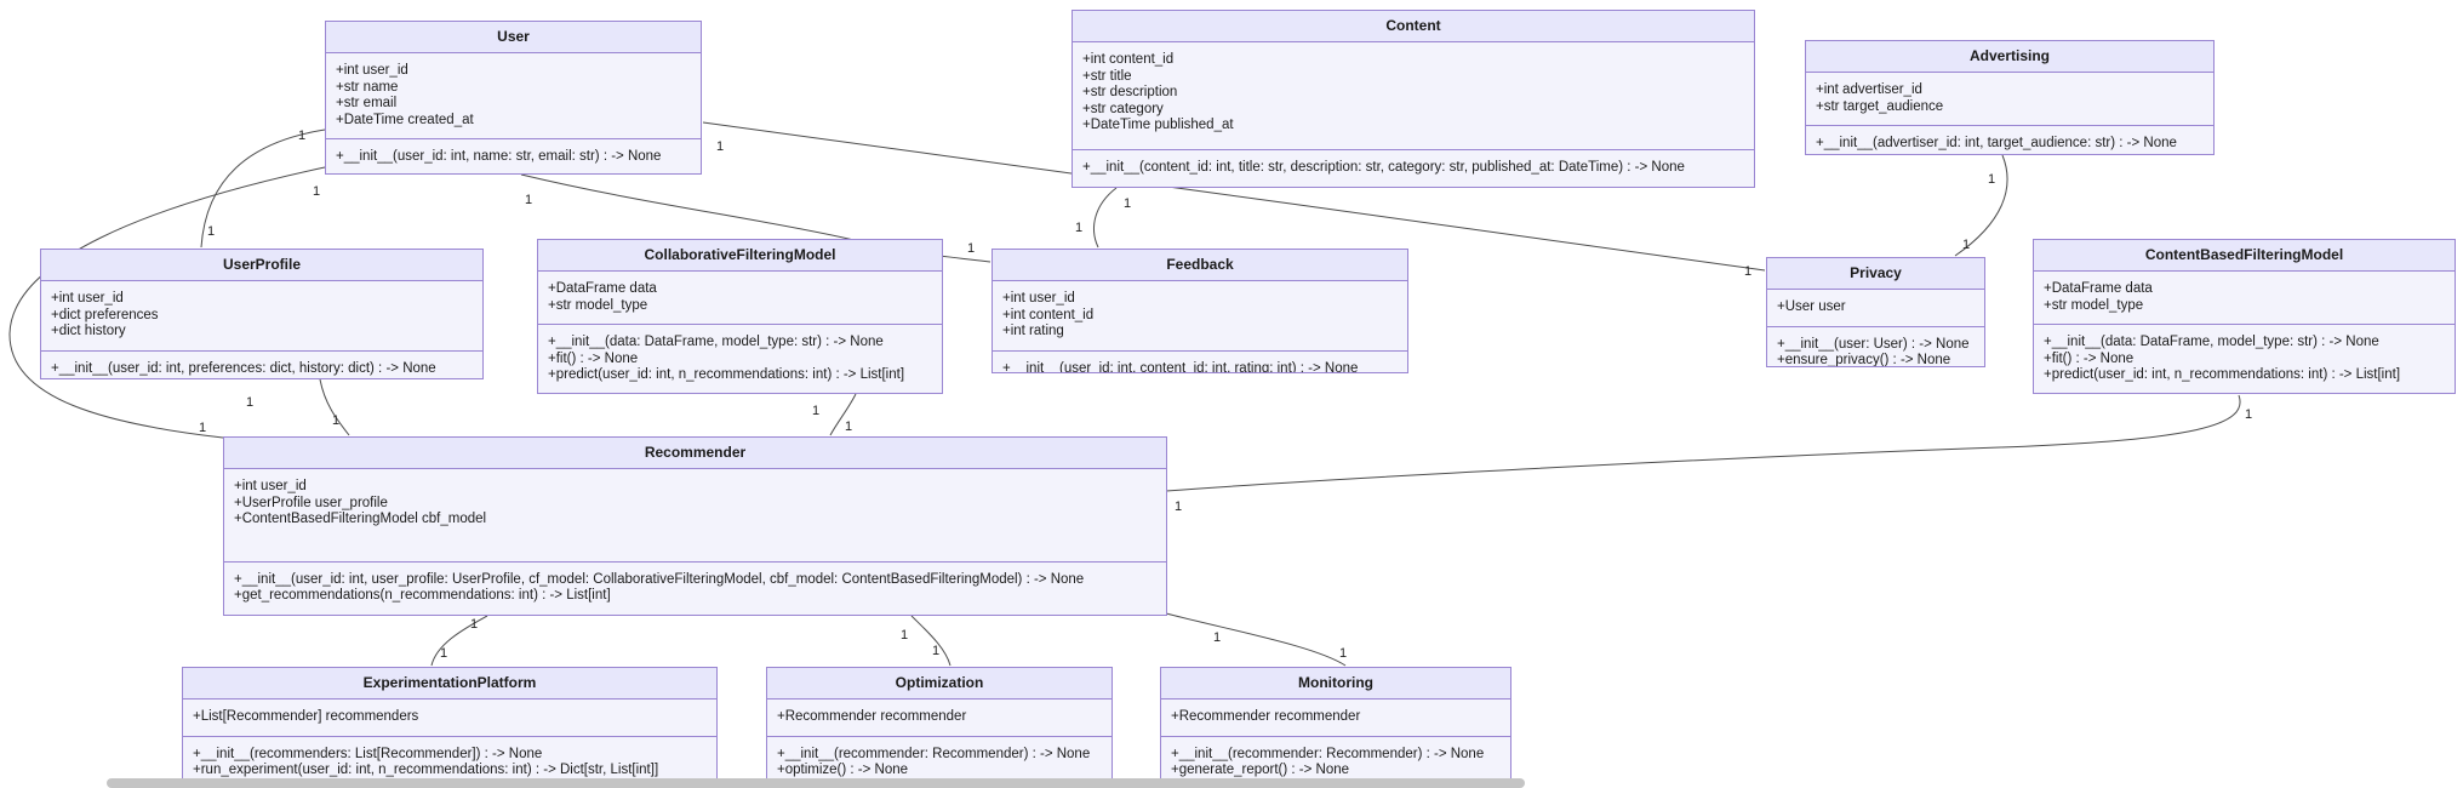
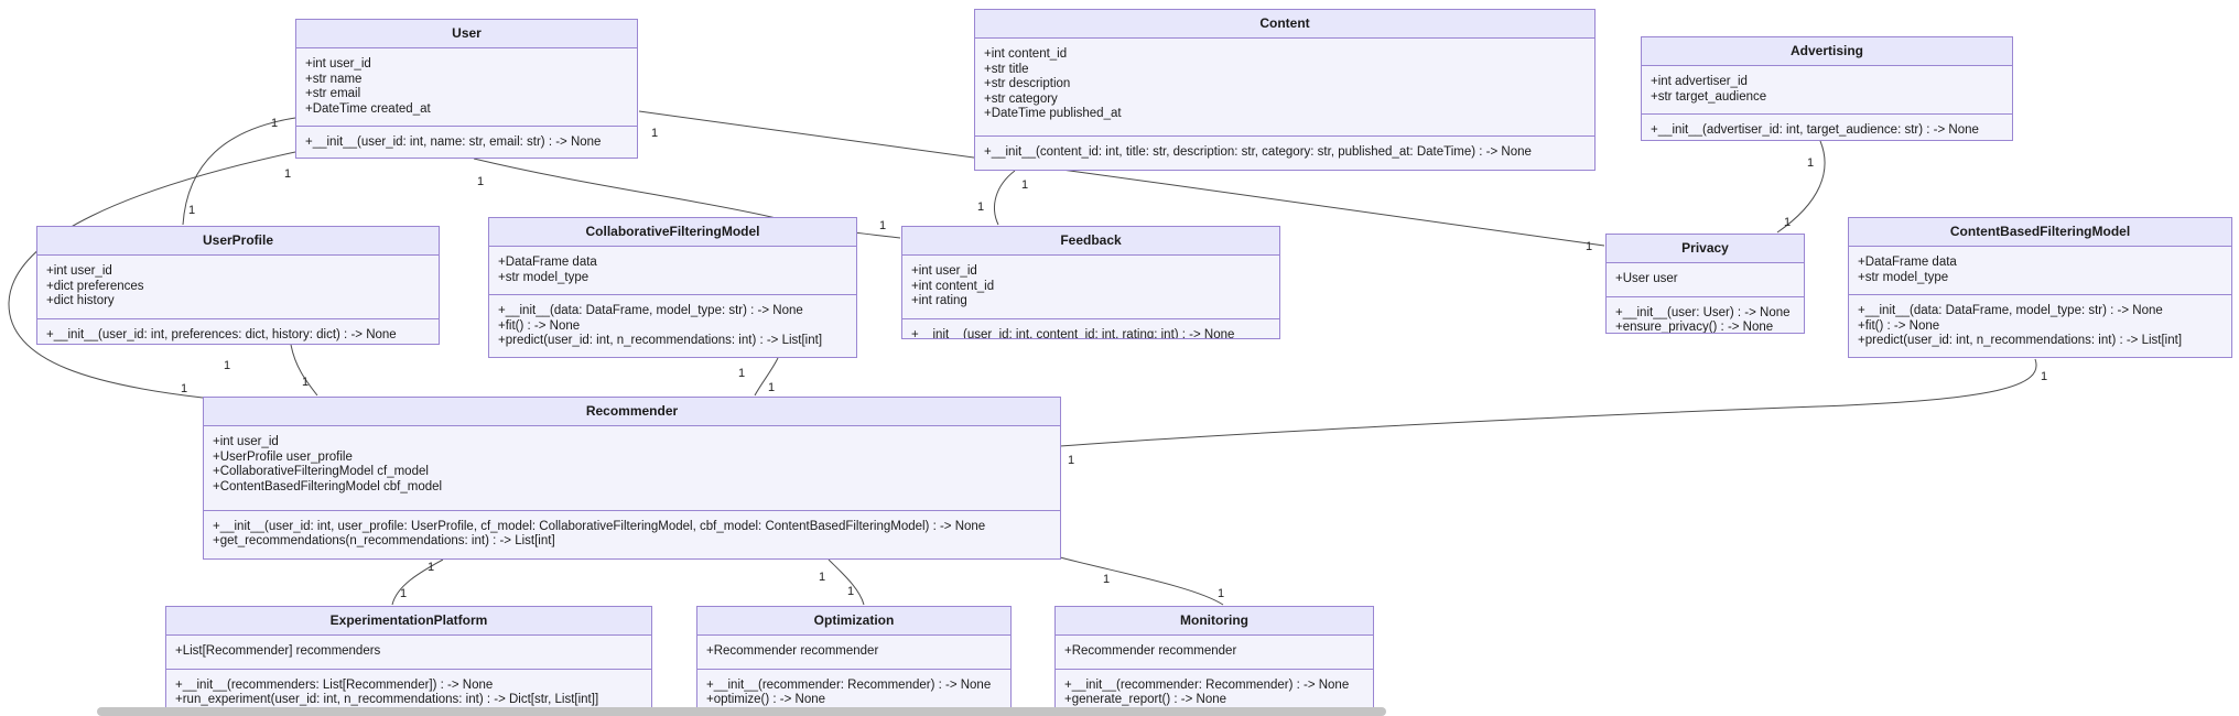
  1
  1
  1
  1
  1
  1
  1
  1
  1
  1
  1
  1
  1
  1
  1
  1
  1
  1
  1
  1
  1
  1
  1
  1
  User
  +int user_id
  +str name
  +str email
  +DateTime created_at
  +__init__(user_id: int, name: str, email: str) : -> None
  Content
  +int content_id
  +str title
  +str description
  +str category
  +DateTime published_at
  +__init__(content_id: int, title: str, description: str, category: str, published_at: DateTime) : -> None
  Advertising
  +int advertiser_id
  +str target_audience
  +__init__(advertiser_id: int, target_audience: str) : -> None
  UserProfile
  +int user_id
  +dict preferences
  +dict history
  +__init__(user_id: int, preferences: dict, history: dict) : -> None
  CollaborativeFilteringModel
  +DataFrame data
  +str model_type
  +__init__(data: DataFrame, model_type: str) : -> None
  +fit() : -> None
  +predict(user_id: int, n_recommendations: int) : -> List[int]
  Feedback
  +int user_id
  +int content_id
  +int rating
  +__init__(user_id: int, content_id: int, rating: int) : -> None
  Privacy
  +User user
  +__init__(user: User) : -> None
  +ensure_privacy() : -> None
  ContentBasedFilteringModel
  +DataFrame data
  +str model_type
  +__init__(data: DataFrame, model_type: str) : -> None
  +fit() : -> None
  +predict(user_id: int, n_recommendations: int) : -> List[int]
  Recommender
  +int user_id
  +UserProfile user_profile
+ +CollaborativeFilteringModel cf_model
  +ContentBasedFilteringModel cbf_model
  +__init__(user_id: int, user_profile: UserProfile, cf_model: CollaborativeFilteringModel, cbf_model: ContentBasedFilteringModel) : -> None
  +get_recommendations(n_recommendations: int) : -> List[int]
  ExperimentationPlatform
  +List[Recommender] recommenders
  +__init__(recommenders: List[Recommender]) : -> None
  +run_experiment(user_id: int, n_recommendations: int) : -> Dict[str, List[int]]
  Optimization
  +Recommender recommender
  +__init__(recommender: Recommender) : -> None
  +optimize() : -> None
  Monitoring
  +Recommender recommender
  +__init__(recommender: Recommender) : -> None
  +generate_report() : -> None
